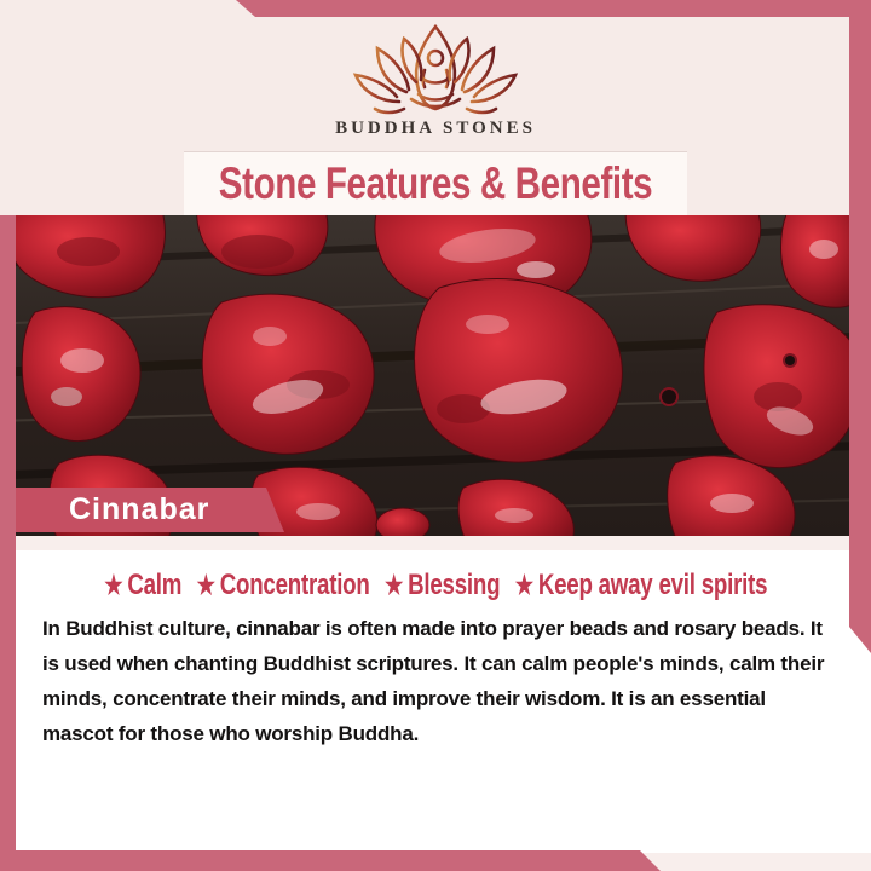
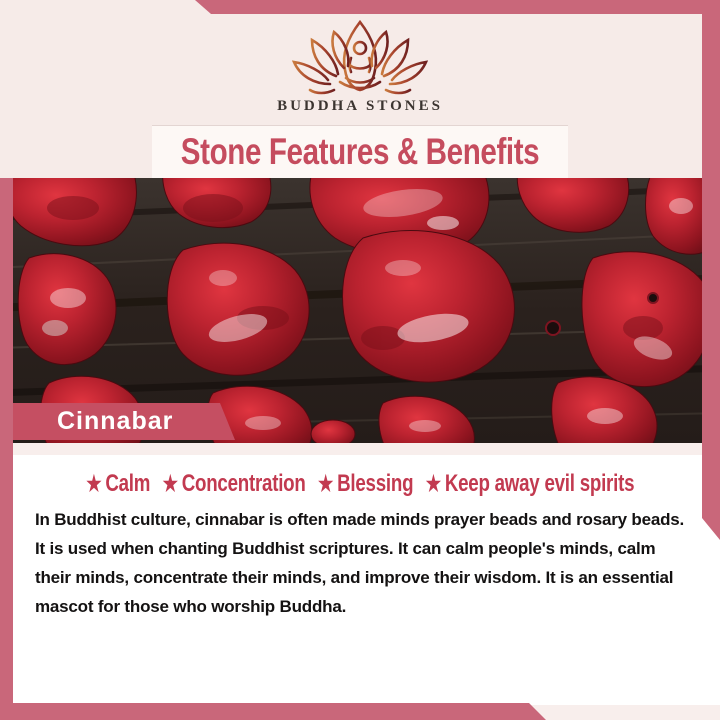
  BUDDHA STONES
  Stone Features & Benefits
  Cinnabar
  ★
  Calm
  ★
  Concentration
  ★
  Blessing
  ★
  Keep away evil spirits
- In Buddhist culture, cinnabar is often made into prayer beads and rosary beads. It is used when chanting Buddhist scriptures. It can calm people's minds, calm their minds, concentrate their minds, and improve their wisdom. It is an essential mascot for those who worship Buddha.
+ In Buddhist culture, cinnabar is often made minds prayer beads and rosary beads. It is used when chanting Buddhist scriptures. It can calm people's minds, calm their minds, concentrate their minds, and improve their wisdom. It is an essential mascot for those who worship Buddha.
